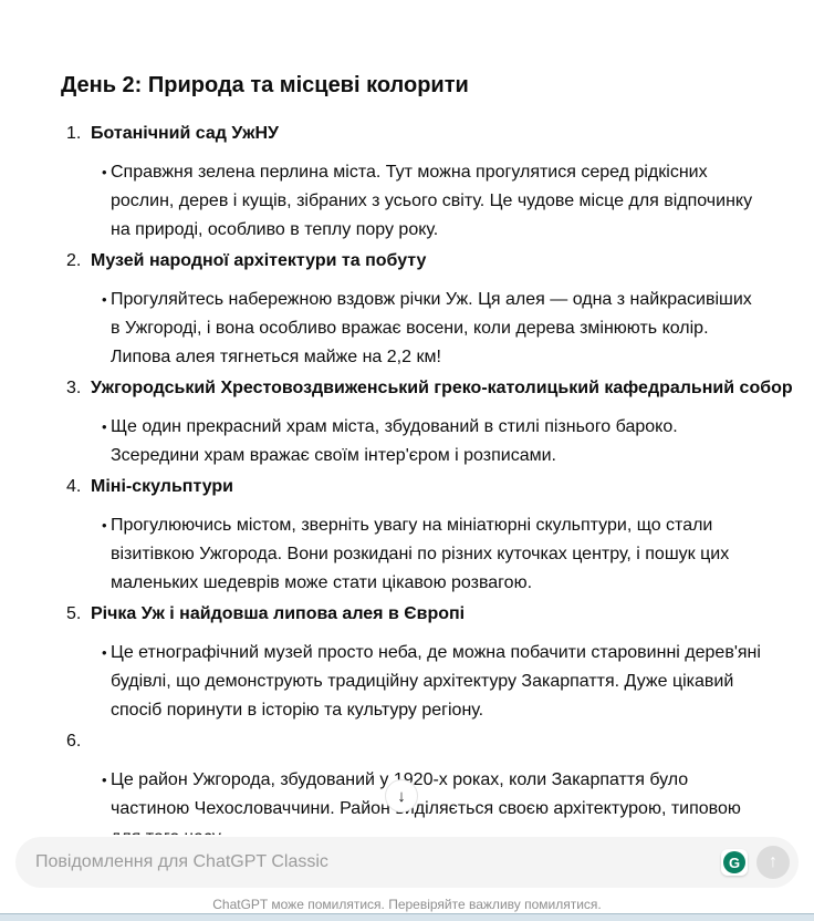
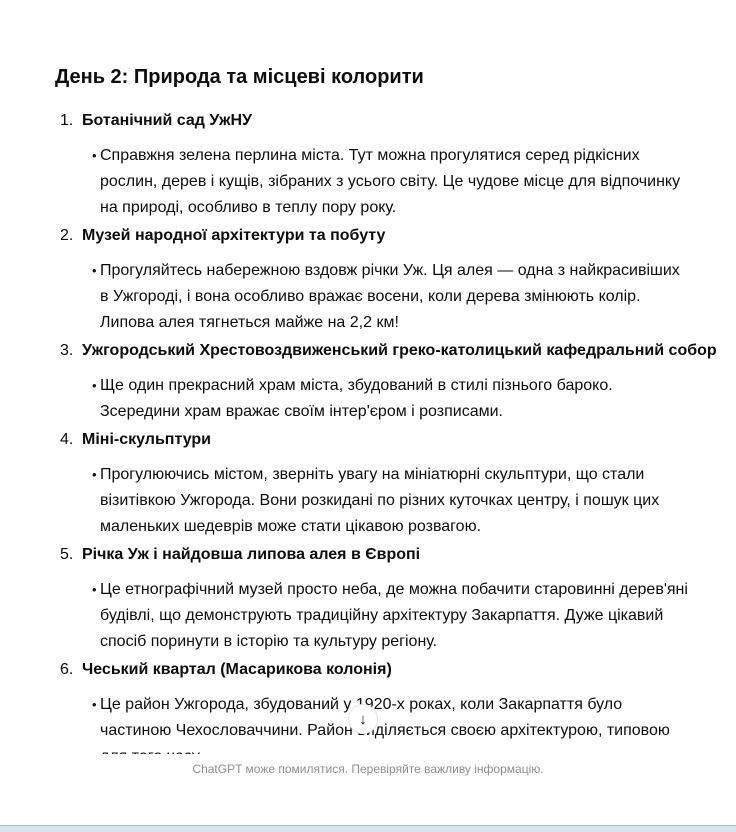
  День 2: Природа та місцеві колорити
  1.
  Ботанічний сад УжНУ
  •
  Справжня зелена перлина міста. Тут можна прогулятися серед рідкісних рослин, дерев і кущів, зібраних з усього світу. Це чудове місце для відпочинку на природі, особливо в теплу пору року.
  2.
  Музей народної архітектури та побуту
  •
  Прогуляйтесь набережною вздовж річки Уж. Ця алея — одна з найкрасивіших в Ужгороді, і вона особливо вражає восени, коли дерева змінюють колір. Липова алея тягнеться майже на 2,2 км!
  3.
  Ужгородський Хрестовоздвиженський греко-католицький кафедральний собор
  •
  Ще один прекрасний храм міста, збудований в стилі пізнього бароко. Зсередини храм вражає своїм інтер'єром і розписами.
  4.
  Міні-скульптури
  •
  Прогулюючись містом, зверніть увагу на мініатюрні скульптури, що стали візитівкою Ужгорода. Вони розкидані по різних куточках центру, і пошук цих маленьких шедеврів може стати цікавою розвагою.
  5.
  Річка Уж і найдовша липова алея в Європі
  •
  Це етнографічний музей просто неба, де можна побачити старовинні дерев'яні будівлі, що демонструють традиційну архітектуру Закарпаття. Дуже цікавий спосіб поринути в історію та культуру регіону.
  6.
+ Чеський квартал (Масарикова колонія)
  •
  Це район Ужгорода, збудований у20-х роках, коли Закарпаття було частиною Чехословаччини. Районділяється своєю архітектурою, типовою
  ↓
- Повідомлення для ChatGPT Classic
- G
- ↑
- ChatGPT може помилятися. Перевіряйте важливу помилятися.
+ ChatGPT може помилятися. Перевіряйте важливу інформацію.
